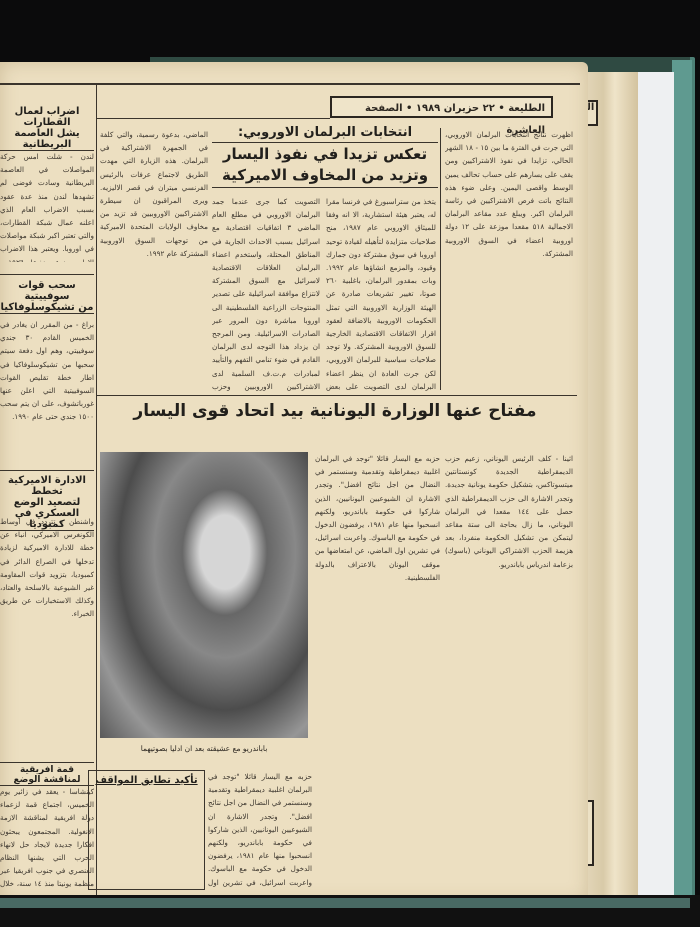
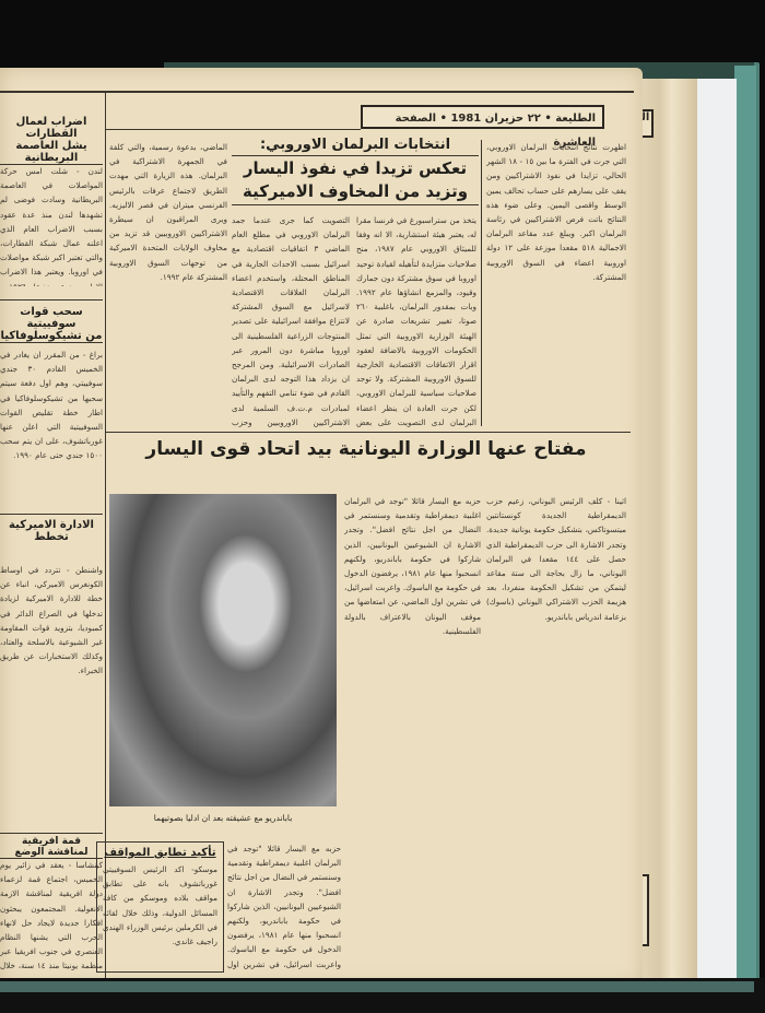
- الطليعة • ٢٢ حزيران ١٩٨٩ • الصفحة العاشرة
+ الطليعة • ٢٢ حزيران 1981 • الصفحة العاشرة
  انتخابات البرلمان الاوروبي:
  تعكس تزيدا في نفوذ اليسار
  وتزيد من المخاوف الاميركية
  اظهرت نتائج انتخابات البرلمان الاوروبي، التي جرت في الفترة ما بين ١٥ - ١٨ الشهر الحالي، تزايدا في نفوذ الاشتراكيين ومن يقف على يسارهم على حساب تحالف يمين الوسط واقصى اليمين. وعلى ضوء هذه النتائج باتت فرص الاشتراكيين في رئاسة البرلمان اكبر. ويبلغ عدد مقاعد البرلمان الاجمالية ٥١٨ مقعدا موزعة على ١٢ دولة اوروبية اعضاء في السوق الاوروبية المشتركة.
  يتخذ من ستراسبورغ في فرنسا مقرا له، يعتبر هيئة استشارية، الا انه وفقا للميثاق الاوروبي عام ١٩٨٧، منح صلاحيات متزايدة لتأهيله لقيادة توحيد اوروبا في سوق مشتركة دون جمارك وقيود، والمزمع انشاؤها عام ١٩٩٢. وبات بمقدور البرلمان، باغلبية ٢٦٠ صوتا، تغيير تشريعات صادرة عن الهيئة الوزارية الاوروبية التي تمثل الحكومات الاوروبية بالاضافة لعقود اقرار الاتفاقات الاقتصادية الخارجية للسوق الاوروبية المشتركة. ولا توجد صلاحيات سياسية للبرلمان الاوروبي، لكن جرت العادة ان ينظر اعضاء البرلمان لدى التصويت على بعض
  التصويت كما جرى عندما جمد البرلمان الاوروبي في مطلع العام الماضي ٣ اتفاقيات اقتصادية مع اسرائيل بسبب الاحداث الجارية في المناطق المحتلة، واستخدم اعضاء البرلمان العلاقات الاقتصادية لاسرائيل مع السوق المشتركة لانتزاع موافقة اسرائيلية على تصدير المنتوجات الزراعية الفلسطينية الى اوروبا مباشرة دون المرور عبر الصادرات الاسرائيلية. ومن المرجح ان يزداد هذا التوجه لدى البرلمان القادم في ضوء تنامي التفهم والتأييد لمبادرات م.ت.ف السلمية لدى الاشتراكيين الاوروبيين وحزب
  الماضي، بدعوة رسمية، والتي كلفة في الجمهرة الاشتراكية في البرلمان. هذه الزيارة التي مهدت الطريق لاجتماع عرفات بالرئيس الفرنسي ميتران في قصر الاليزيه. ويرى المراقبون ان سيطرة الاشتراكيين الاوروبيين قد تزيد من مخاوف الولايات المتحدة الاميركية من توجهات السوق الاوروبية المشتركة عام ١٩٩٢.
  مفتاح عنها الوزارة اليونانية بيد اتحاد قوى اليسار
  اثينا - كلف الرئيس اليوناني، زعيم حزب الديمقراطية الجديدة كونستانتين ميتسوتاكس، بتشكيل حكومة يونانية جديدة. وتجدر الاشارة الى حزب الديمقراطية الذي حصل على ١٤٤ مقعدا في البرلمان اليوناني، ما زال بحاجة الى ستة مقاعد ليتمكن من تشكيل الحكومة منفردا، بعد هزيمة الحزب الاشتراكي اليوناني (باسوك) بزعامة اندرياس باباندريو.
  حزبه مع اليسار قائلا "توجد في البرلمان اغلبية ديمقراطية وتقدمية وسنستمر في النضال من اجل نتائج افضل". وتجدر الاشارة ان الشيوعيين اليونانيين، الذين شاركوا في حكومة باباندريو، ولكنهم انسحبوا منها عام ١٩٨١، يرفضون الدخول في حكومة مع الباسوك. واعربت اسرائيل، في تشرين اول الماضي، عن امتعاضها من موقف اليونان بالاعتراف بالدولة الفلسطينية.
  باباندريو مع عشيقته بعد ان ادليا بصوتيهما
  تأكيد تطابق المواقف
+ موسكو- اكد الرئيس السوفييتي غورباتشوف بانه على تطابق مواقف بلاده وموسكو من كافة المسائل الدولية، وذلك خلال لقائه في الكرملين برئيس الوزراء الهندي راجيف غاندي.
  حزبه مع اليسار قائلا "توجد في البرلمان اغلبية ديمقراطية وتقدمية وسنستمر في النضال من اجل نتائج افضل". وتجدر الاشارة ان الشيوعيين اليونانيين، الذين شاركوا في حكومة باباندريو، ولكنهم انسحبوا منها عام ١٩٨١، يرفضون الدخول في حكومة مع الباسوك. واعربت اسرائيل، في تشرين اول
  اضراب لعمال القطارات
  يشل العاصمة البريطانية
  لندن - شلت امس حركة المواصلات في العاصمة البريطانية وسادت فوضى لم تشهدها لندن منذ عدة عقود بسبب الاضراب العام الذي اعلنه عمال شبكة القطارات، والتي تعتبر اكبر شبكة مواصلات في اوروبا. ويعتبر هذا الاضراب
  سحب قوات سوفييتية
  من تشيكوسلوفاكيا
  براغ - من المقرر ان يغادر في الخميس القادم ٣٠ جندي سوفييتي، وهم اول دفعة سيتم سحبها من تشيكوسلوفاكيا في اطار خطة تقليص القوات السوفييتية التي اعلن عنها غورباتشوف، على ان يتم سحب ١٥٠٠ جندي حتى عام ١٩٩٠.
  الادارة الاميركية تخطط
- لتصعيد الوضع العسكري في كمبوديا
  واشنطن - تتردد في اوساط الكونغرس الاميركي، انباء عن خطة للادارة الاميركية لزيادة تدخلها في الصراع الدائر في كمبوديا، بتزويد قوات المقاومة غير الشيوعية بالاسلحة والعتاد، وكذلك الاستخبارات عن طريق الخبراء.
  قمة افريقية لمناقشة الوضع
  كينشاسا - يعقد في زائير يوم الخميس، اجتماع قمة لزعماء دولة افريقية لمناقشة الازمة الانغولية. المجتمعون يبحثون افكارا جديدة لايجاد حل لانهاء الحرب التي يشنها النظام العنصري في جنوب افريقيا عبر منظمة يونيتا منذ ١٤ سنة، خلال
